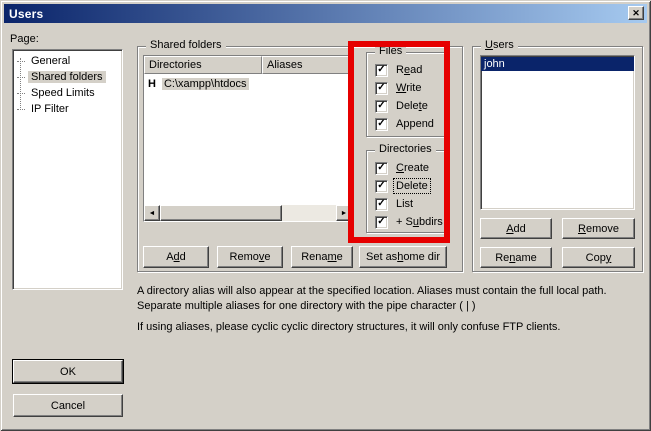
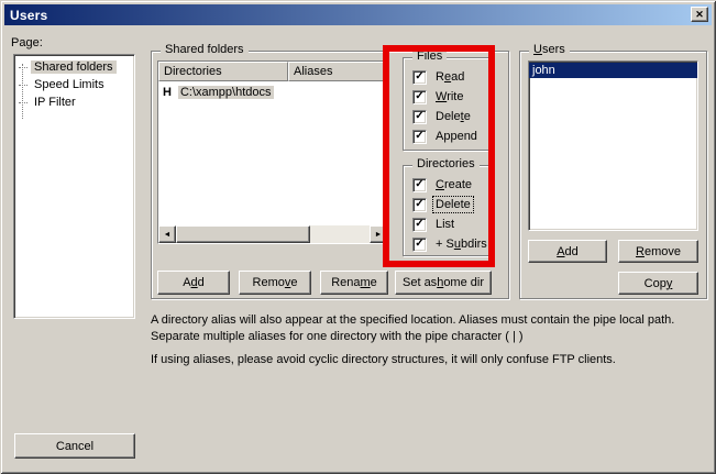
  Users
  ✕
  Page:
- General
  Shared folders
  Speed Limits
  IP Filter
  Shared folders
  Directories
  Aliases
  H
  C:\xampp\htdocs
  A
  d
  d
  Remo
  v
  e
  Rena
  m
  e
  Set as
  h
  ome dir
  Files
  ✓
  Read
  ✓
  Write
  ✓
  Delete
  ✓
  Append
  Directories
  ✓
  Create
  ✓
  Delete
  ✓
  List
  ✓
  + Subdirs
  Users
  john
  A
  dd
  R
  emove
- Re
- n
- ame
  Cop
  y
- A directory alias will also appear at the specified location. Aliases must contain the full local path. Separate multiple aliases for one directory with the pipe character ( | )
+ A directory alias will also appear at the specified location. Aliases must contain the pipe local path. Separate multiple aliases for one directory with the pipe character ( | )
- If using aliases, please cyclic cyclic directory structures, it will only confuse FTP clients.
+ If using aliases, please avoid cyclic directory structures, it will only confuse FTP clients.
- OK
  Cancel
